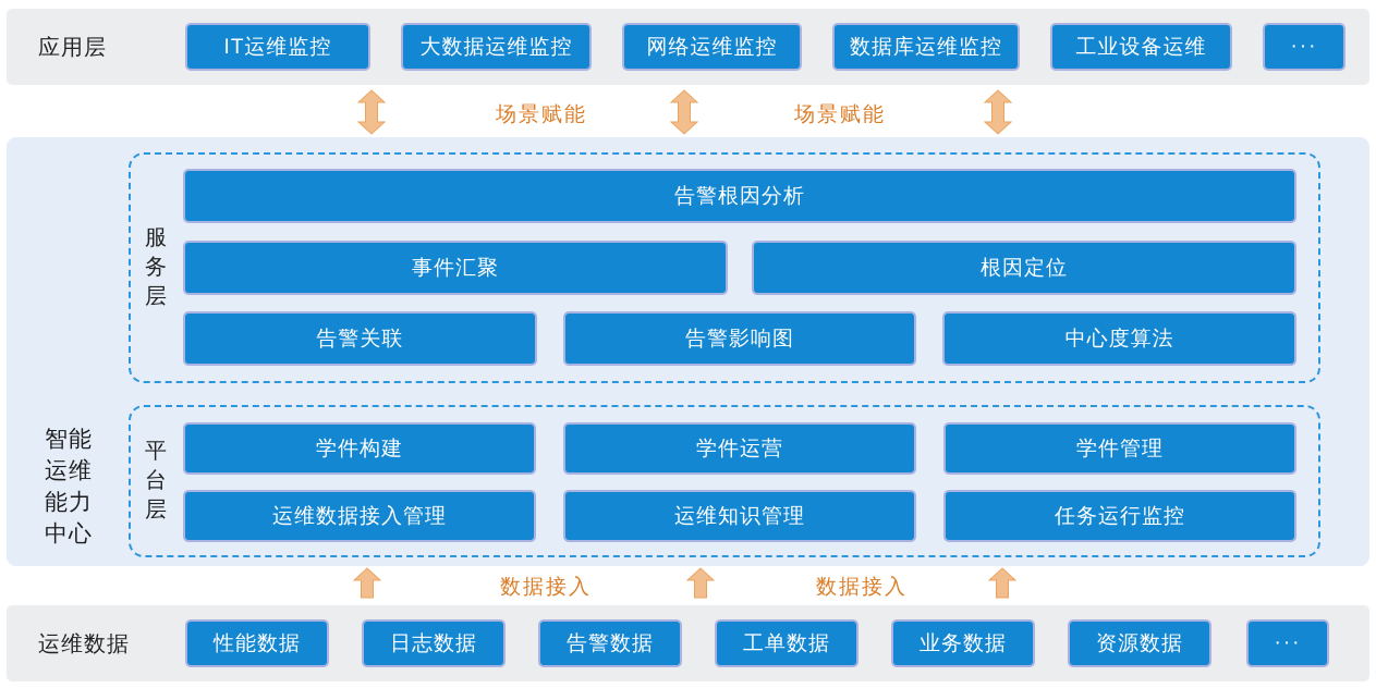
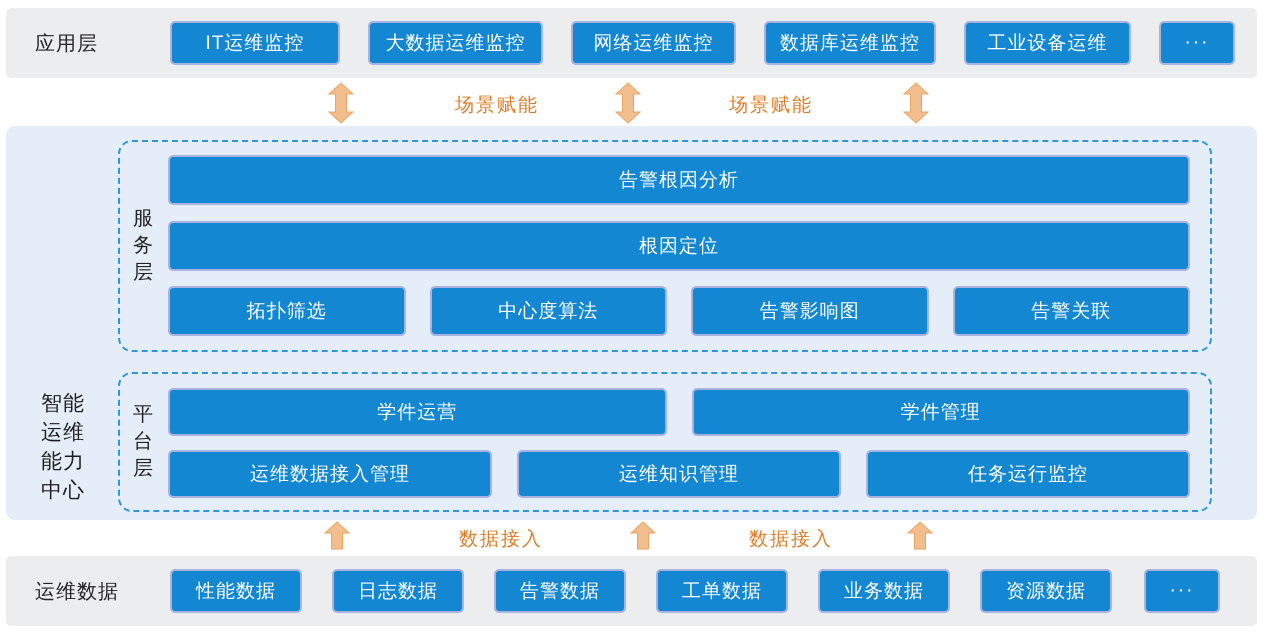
  应用层
  IT运维监控
  大数据运维监控
  网络运维监控
  数据库运维监控
  工业设备运维
  ···
  场景赋能
  场景赋能
  智能
  运维
  能力
  中心
  服
  务
  层
  告警根因分析
- 事件汇聚
  根因定位
+ 拓扑筛选
- 告警关联
+ 中心度算法
  告警影响图
- 中心度算法
+ 告警关联
  平
  台
  层
- 学件构建
  学件运营
  学件管理
  运维数据接入管理
  运维知识管理
  任务运行监控
  数据接入
  数据接入
  运维数据
  性能数据
  日志数据
  告警数据
  工单数据
  业务数据
  资源数据
  ···
